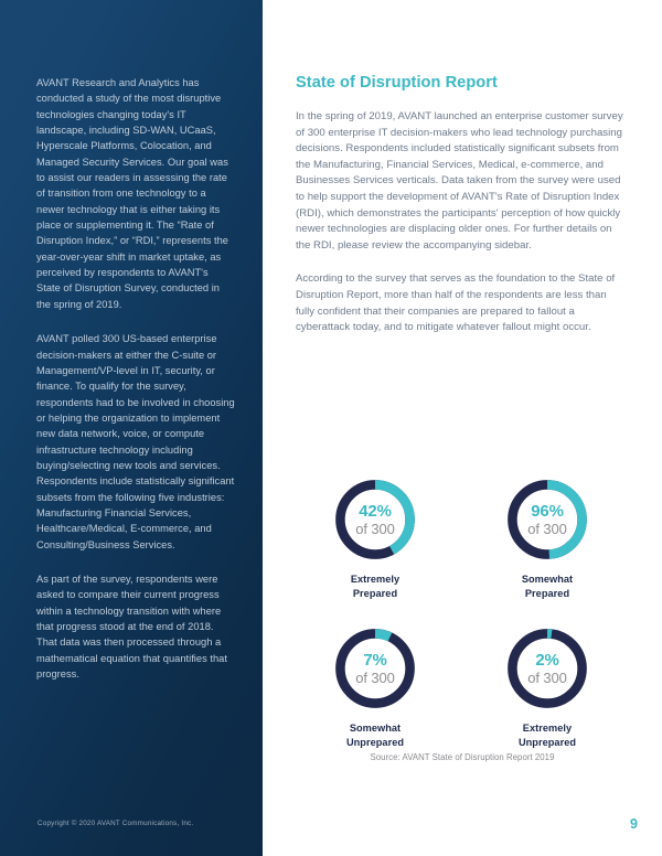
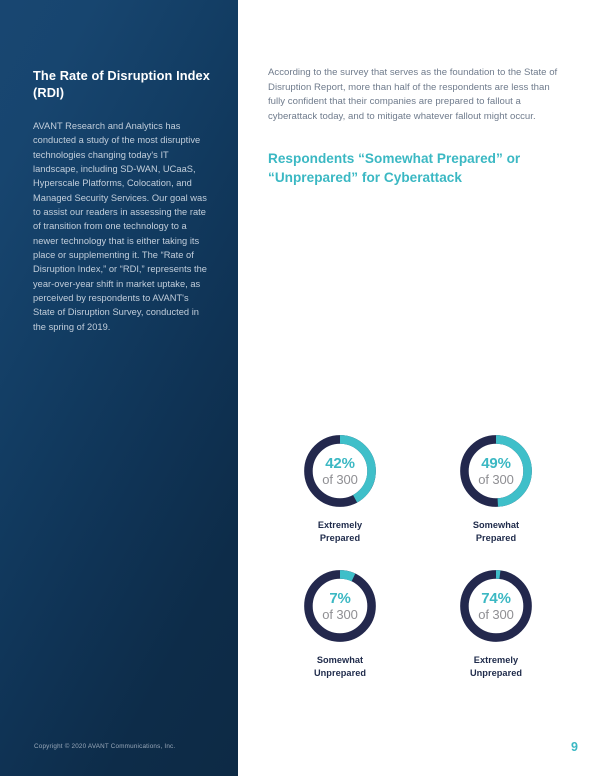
+ The Rate of Disruption Index (RDI)
  AVANT Research and Analytics has conducted a study of the most disruptive technologies changing today's IT landscape, including SD-WAN, UCaaS, Hyperscale Platforms, Colocation, and Managed Security Services. Our goal was to assist our readers in assessing the rate of transition from one technology to a newer technology that is either taking its place or supplementing it. The “Rate of Disruption Index,” or “RDI,” represents the year-over-year shift in market uptake, as perceived by respondents to AVANT's State of Disruption Survey, conducted in the spring of 2019.
- AVANT polled 300 US-based enterprise decision-makers at either the C-suite or Management/VP-level in IT, security, or finance. To qualify for the survey, respondents had to be involved in choosing or helping the organization to implement new data network, voice, or compute infrastructure technology including buying/selecting new tools and services. Respondents include statistically significant subsets from the following five industries: Manufacturing Financial Services, Healthcare/Medical, E-commerce, and Consulting/Business Services.
- As part of the survey, respondents were asked to compare their current progress within a technology transition with where that progress stood at the end of 2018. That data was then processed through a mathematical equation that quantifies that progress.
- State of Disruption Report
- In the spring of 2019, AVANT launched an enterprise customer survey of 300 enterprise IT decision-makers who lead technology purchasing decisions. Respondents included statistically significant subsets from the Manufacturing, Financial Services, Medical, e-commerce, and Businesses Services verticals. Data taken from the survey were used to help support the development of AVANT's Rate of Disruption Index (RDI), which demonstrates the participants' perception of how quickly newer technologies are displacing older ones. For further details on the RDI, please review the accompanying sidebar.
  According to the survey that serves as the foundation to the State of Disruption Report, more than half of the respondents are less than fully confident that their companies are prepared to fallout a cyberattack today, and to mitigate whatever fallout might occur.
+ Respondents “Somewhat Prepared” or “Unprepared” for Cyberattack
  42%
  of 300
  Extremely
  Prepared
- 96%
+ 49%
  of 300
  Somewhat
  Prepared
  7%
  of 300
  Somewhat
  Unprepared
- 2%
+ 74%
  of 300
  Extremely
  Unprepared
- Source: AVANT State of Disruption Report 2019
  9
